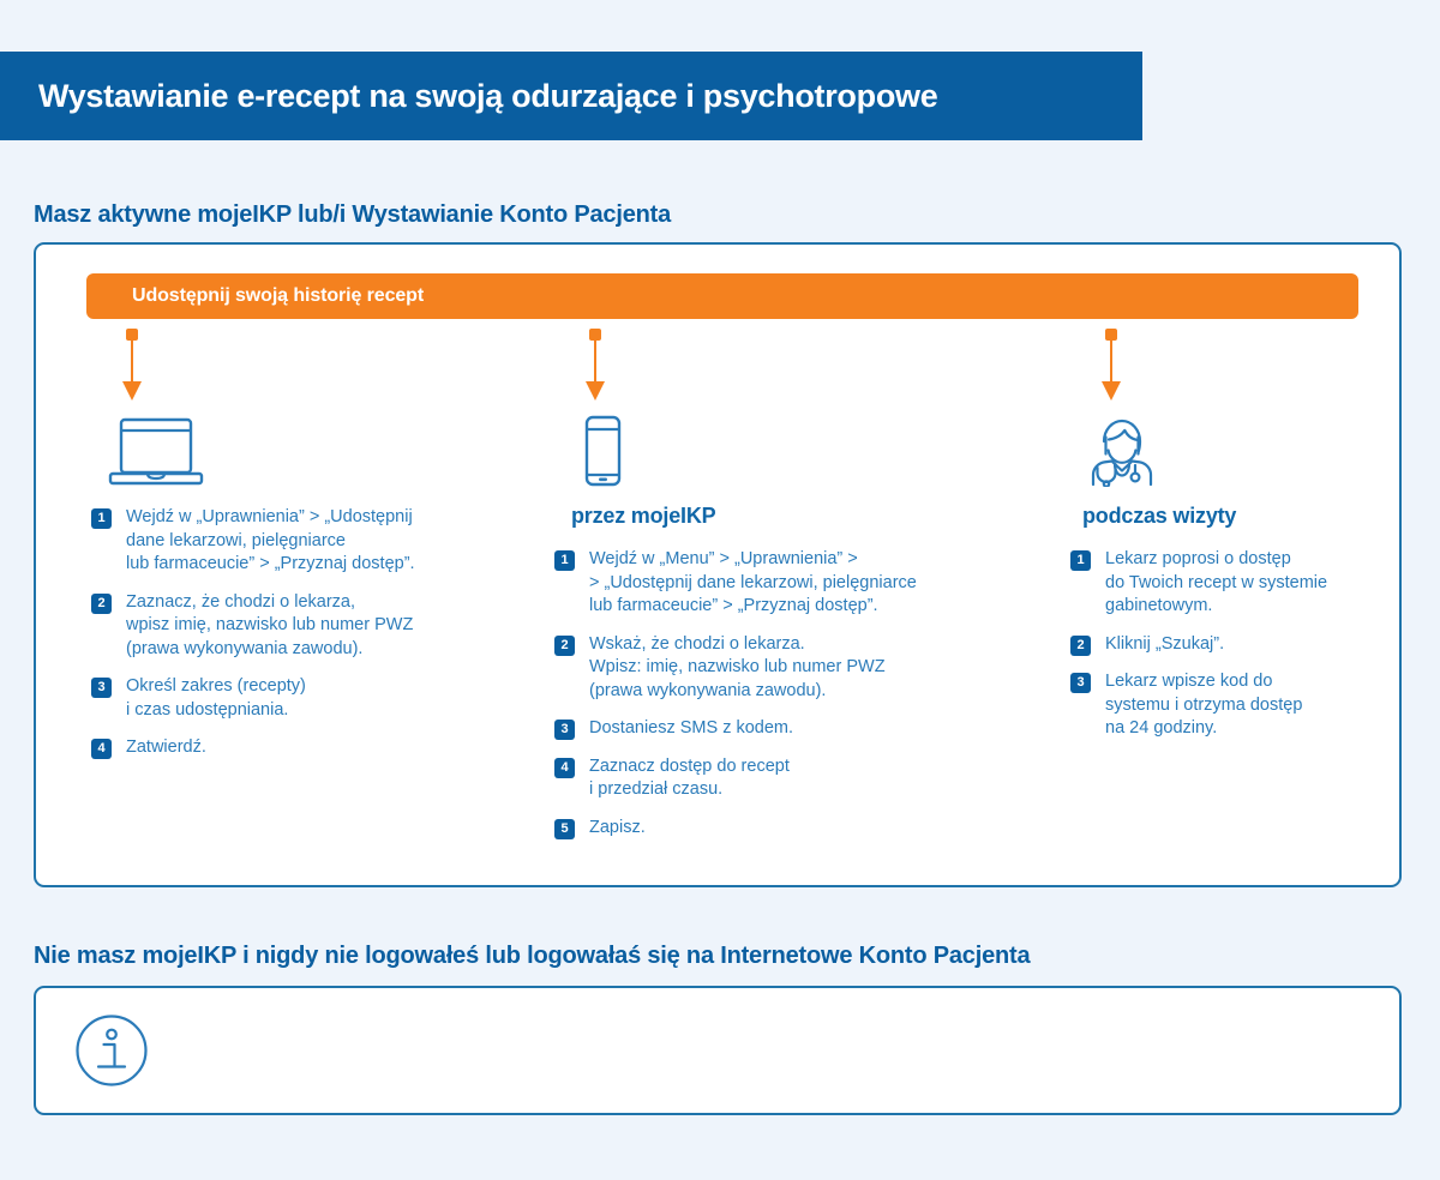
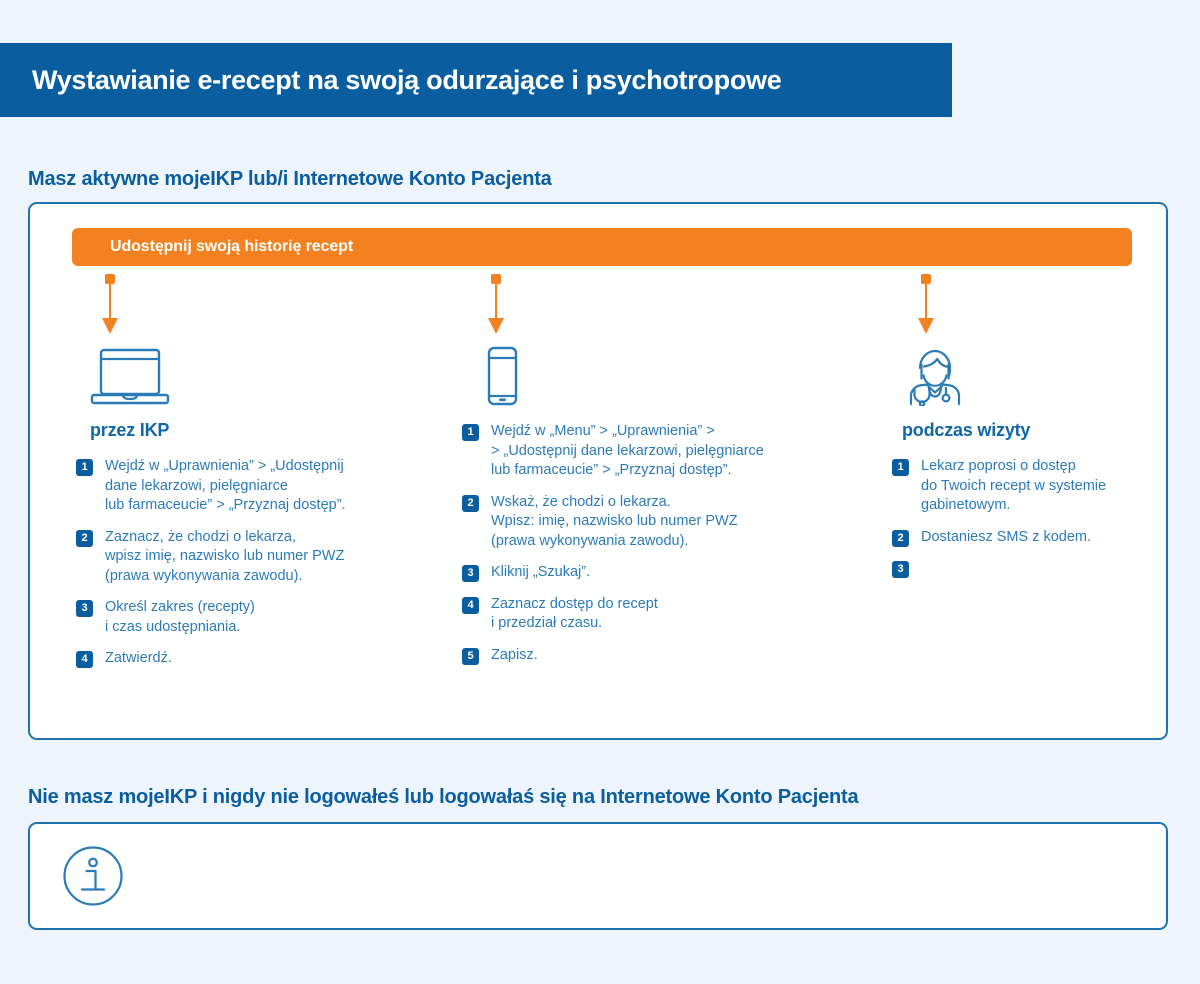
  Wystawianie e-recept na swoją odurzające i psychotropowe
- Masz aktywne mojeIKP lub/i Wystawianie Konto Pacjenta
+ Masz aktywne mojeIKP lub/i Internetowe Konto Pacjenta
  Udostępnij swoją historię recept
+ przez IKP
  1
  Wejdź w „Uprawnienia” > „Udostępnij
  dane lekarzowi, pielęgniarce
  lub farmaceucie” > „Przyznaj dostęp”.
  2
  Zaznacz, że chodzi o lekarza,
  wpisz imię, nazwisko lub numer PWZ
  (prawa wykonywania zawodu).
  3
  Określ zakres (recepty)
  i czas udostępniania.
  4
  Zatwierdź.
- przez mojeIKP
  1
  Wejdź w „Menu” > „Uprawnienia” >
  > „Udostępnij dane lekarzowi, pielęgniarce
  lub farmaceucie” > „Przyznaj dostęp”.
  2
  Wskaż, że chodzi o lekarza.
  Wpisz: imię, nazwisko lub numer PWZ
  (prawa wykonywania zawodu).
  3
- Dostaniesz SMS z kodem.
+ Kliknij „Szukaj”.
  4
  Zaznacz dostęp do recept
  i przedział czasu.
  5
  Zapisz.
  podczas wizyty
  1
  Lekarz poprosi o dostęp
  do Twoich recept w systemie
  gabinetowym.
  2
- Kliknij „Szukaj”.
+ Dostaniesz SMS z kodem.
  3
- Lekarz wpisze kod do
- systemu i otrzyma dostęp
- na 24 godziny.
  Nie masz mojeIKP i nigdy nie logowałeś lub logowałaś się na Internetowe Konto Pacjenta
